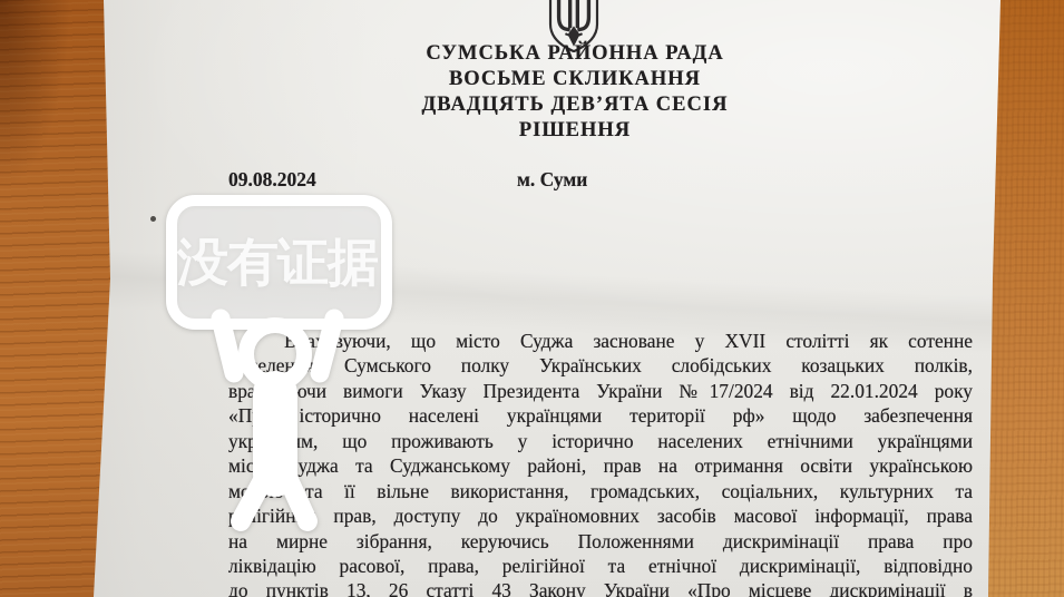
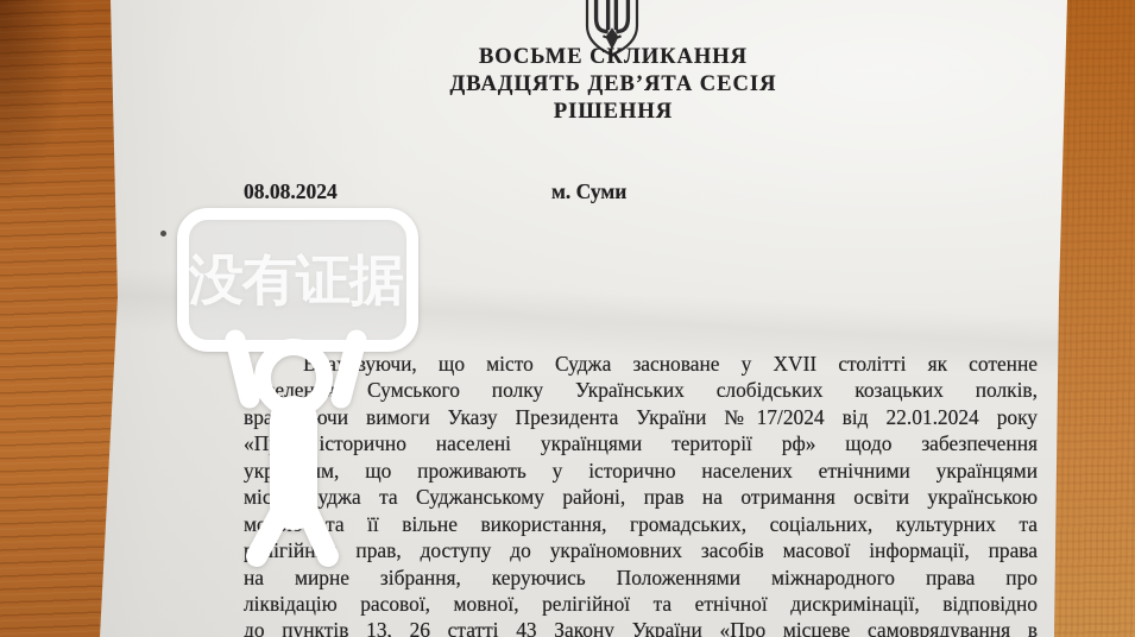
- СУМСЬКА РАЙОННА РАДА
  ВОСЬМЕ СКЛИКАННЯ
  ДВАДЦЯТЬ ДЕВ’ЯТА СЕСІЯ
  РІШЕННЯ
- 09.08.2024
+ 08.08.2024
  м. Суми
  Вавуючи, що місто Суджа засноване у XVII столітті як сотенне
  елен Сумського полку Українських слобідських козацьких полків,
  враючи вимоги Указу Президента України №17/2024 від 22.01.2024 року
  «П історично населені українцями території рф» щодо забезпечення
  укрм, що проживають у історично населених етнічними українцями
  місуджа та Суджанському районі, прав на отримання освіти українською
  мо та її вільне використання, громадських, соціальних, культурних та
  ігійн прав, доступу до україномовних засобів масової інформації, права
- на мирне зібрання, керуючись Положеннями дискримінації права про
+ на мирне зібрання, керуючись Положеннями міжнародного права про
- ліквідацію расової, права, релігійної та етнічної дискримінації, відповідно
+ ліквідацію расової, мовної, релігійної та етнічної дискримінації, відповідно
- до пунктів 13, 26 статті 43 Закону України «Про місцеве дискримінації в
+ до пунктів 13, 26 статті 43 Закону України «Про місцеве самоврядування в
  没有证据
